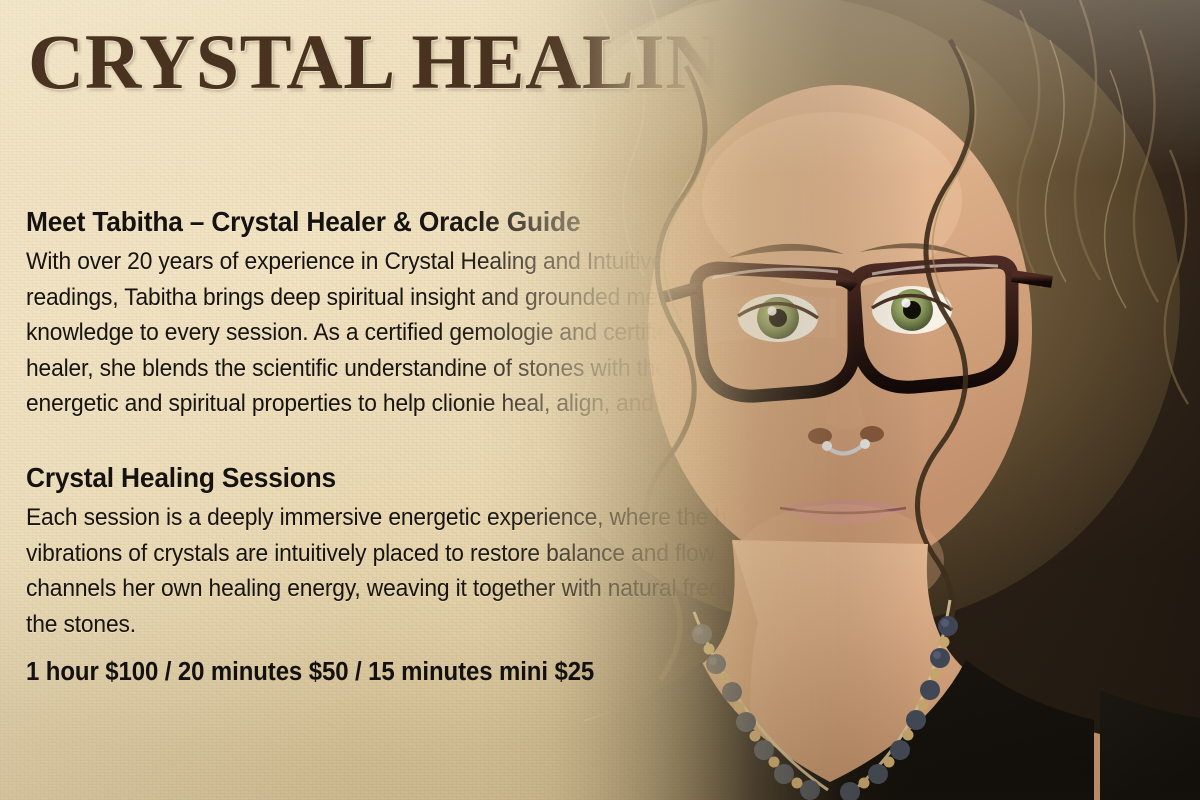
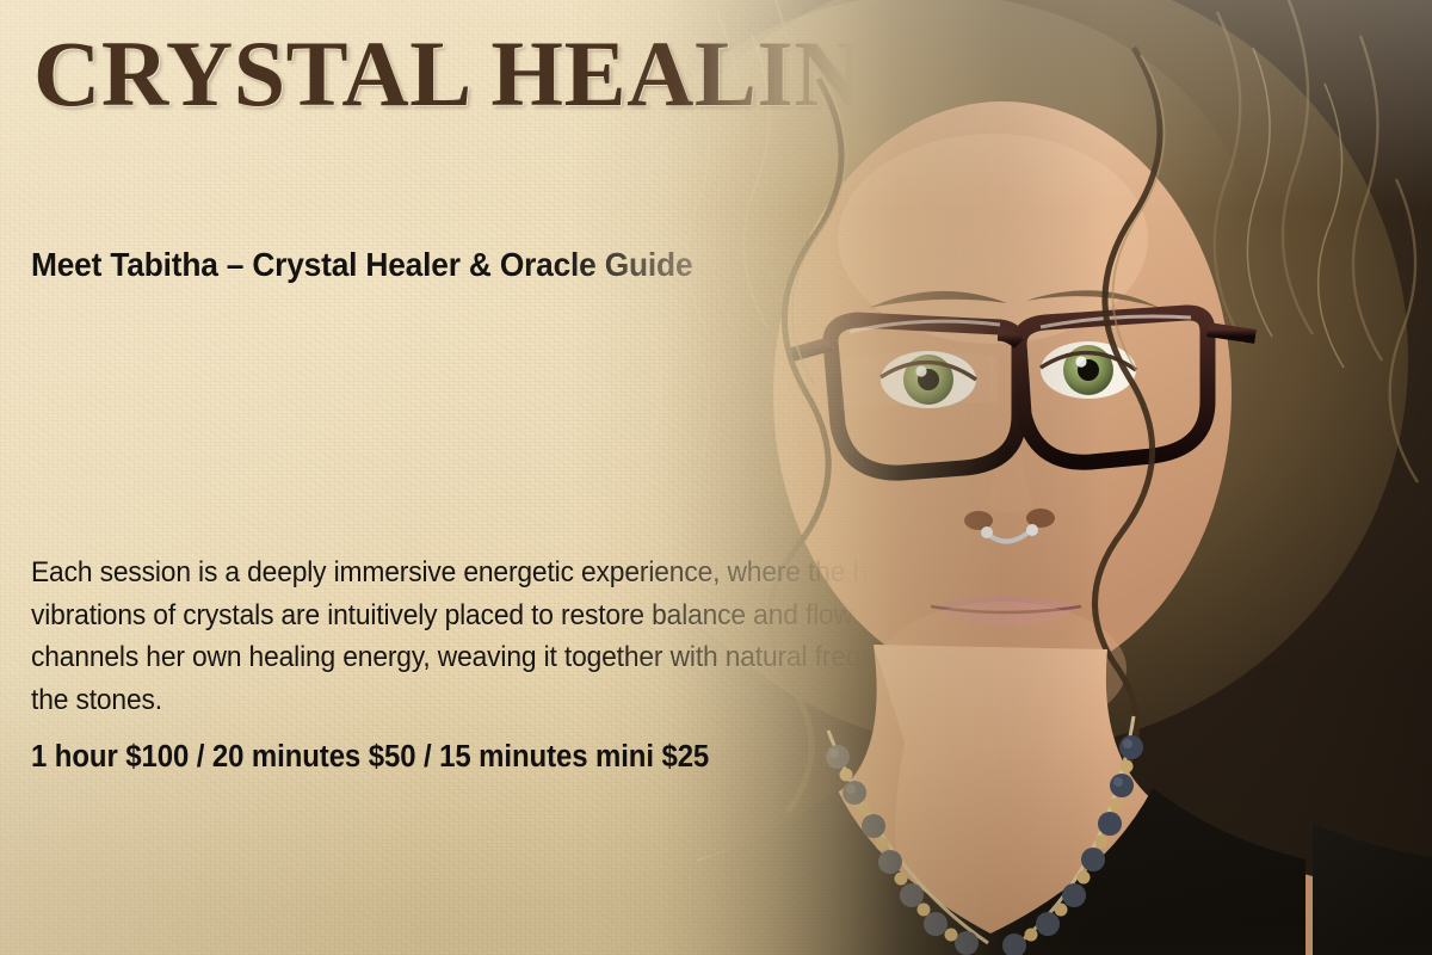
  CRYSTAL HEALING
  Meet Tabitha – Crystal Healer & Oracle Guide
- With over 20 years of experience in Crystal Healing and Intuitive Oracle readings, Tabitha brings deep spiritual insight and grounded methodisical knowledge to every session. As a certified gemologie and certified crystal healer, she blends the scientific understandine of stones with their energetic and spiritual properties to help clionie heal, align, and transform.
- Crystal Healing Sessions
  Each session is a deeply immersive energetic experience, where the healing vibrations of crystals are intuitively placed to restore balance and flow. Tabitha channels her own healing energy, weaving it together with natural frequencies of the stones.
  1 hour $100 / 20 minutes $50 / 15 minutes mini $25
